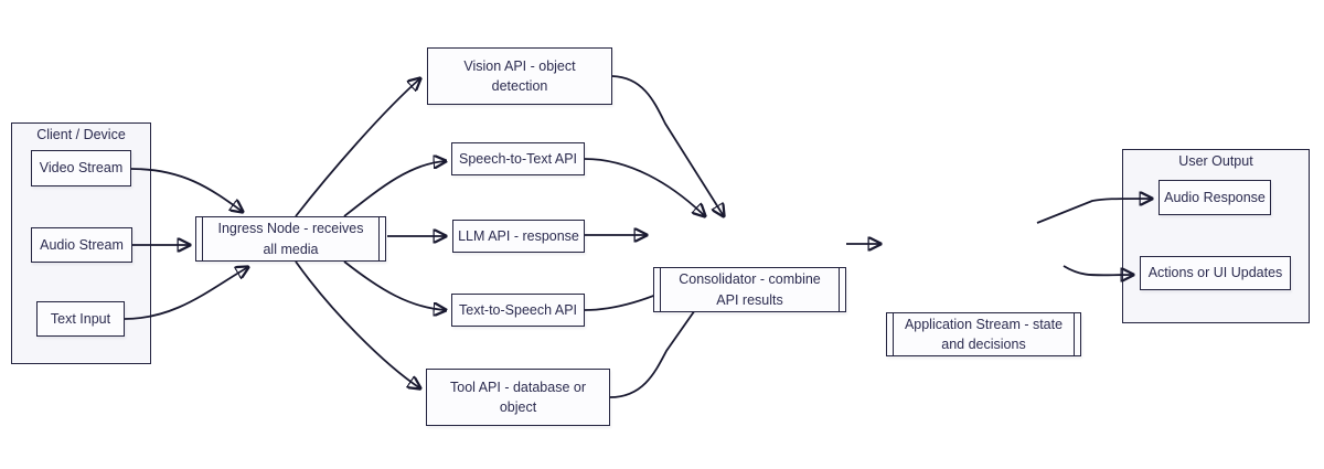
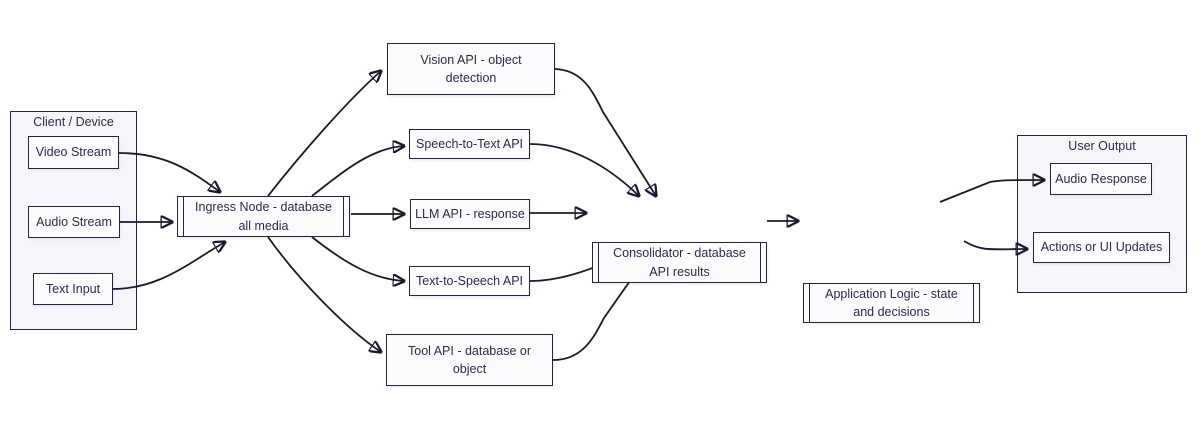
  Client / Device
  User Output
  Video Stream
  Audio Stream
  Text Input
- Ingress Node - receives all media
+ Ingress Node - database all media
  Vision API - object detection
  Speech-to-Text API
  LLM API - response
  Text-to-Speech API
  Tool API - database or object
- Consolidator - combine API results
+ Consolidator - database API results
- Application Stream - state and decisions
+ Application Logic - state and decisions
  Audio Response
  Actions or UI Updates
